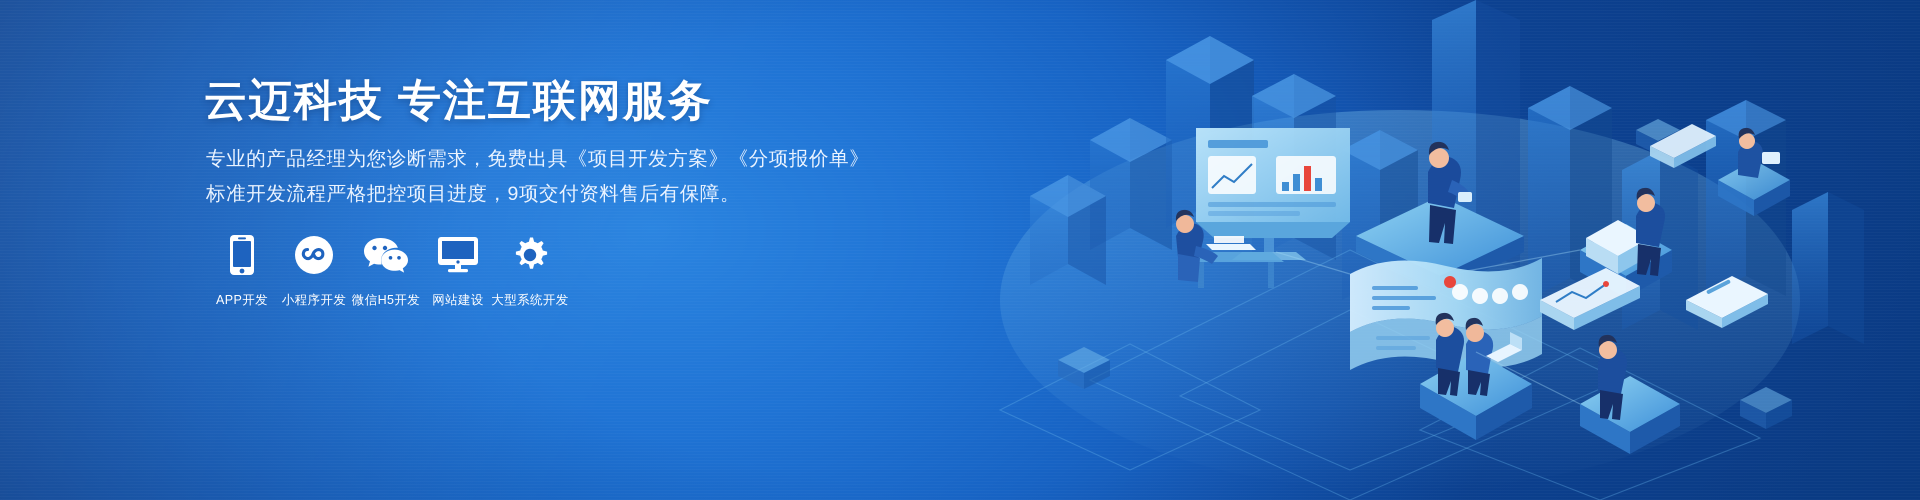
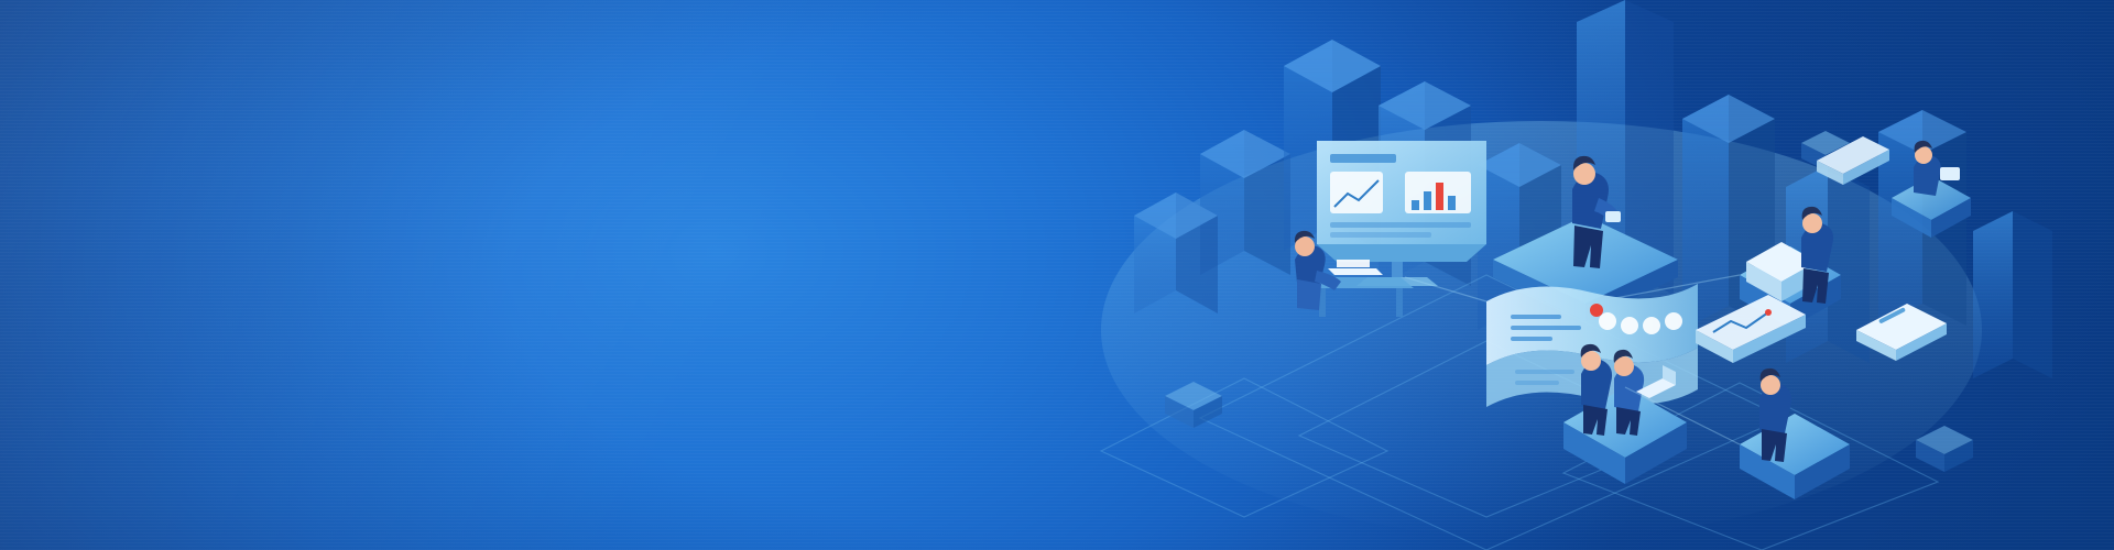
- 云迈科技 专注互联网服务
- 专业的产品经理为您诊断需求，免费出具《项目开发方案》《分项报价单》
- 标准开发流程严格把控项目进度，9项交付资料售后有保障。
- APP开发
- 小程序开发
- 微信H5开发
- 网站建设
- 大型系统开发
